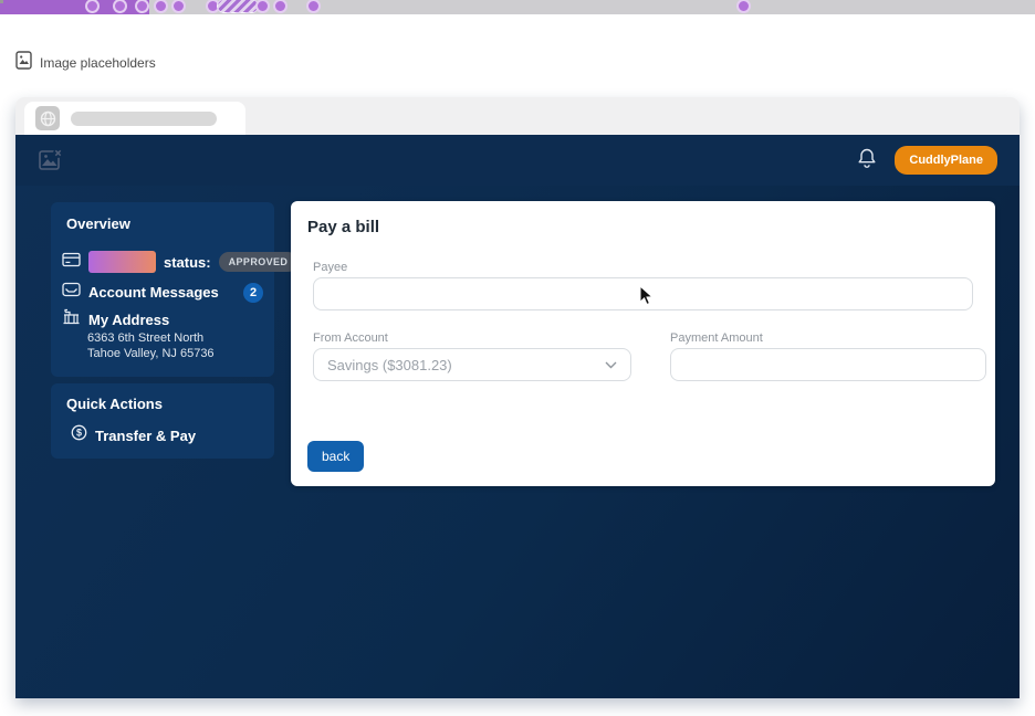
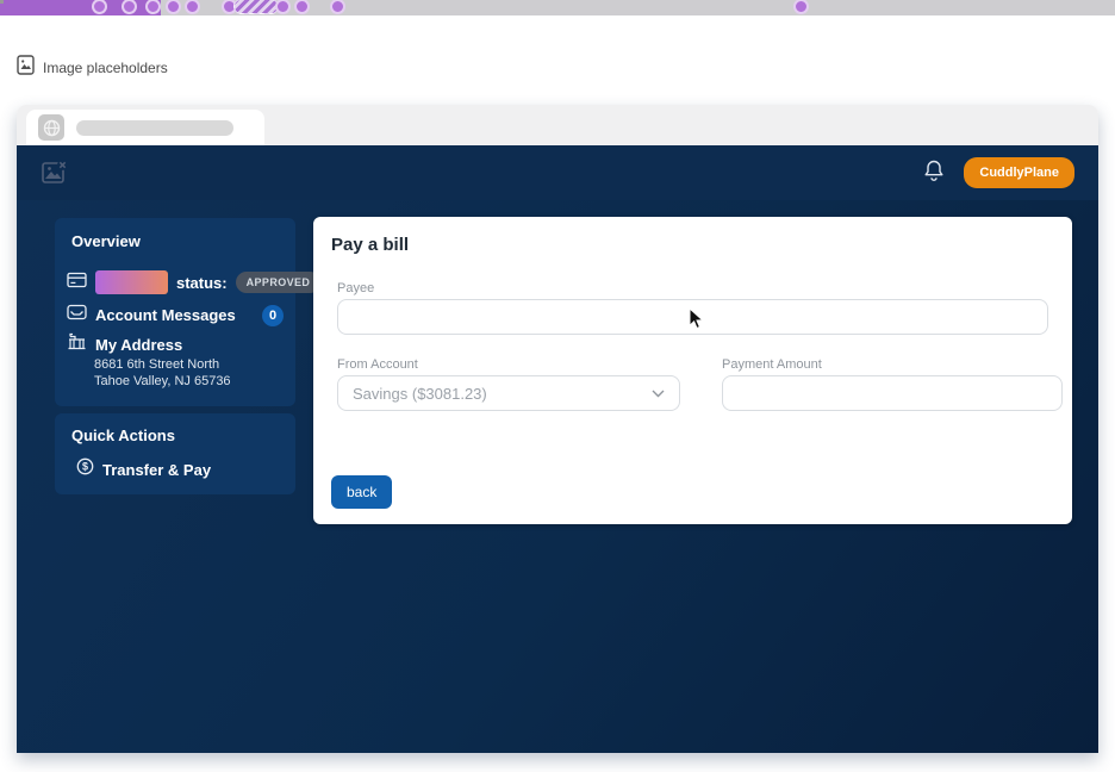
  Image placeholders
  CuddlyPlane
  Overview
  status:
  APPROVED
  Account Messages
- 2
+ 0
  My Address
- 6363 6th Street North
+ 8681 6th Street North
  Tahoe Valley, NJ 65736
  Quick Actions
  $
  Transfer & Pay
  Pay a bill
  Payee
  From Account
  Savings ($3081.23)
  Payment Amount
  back
